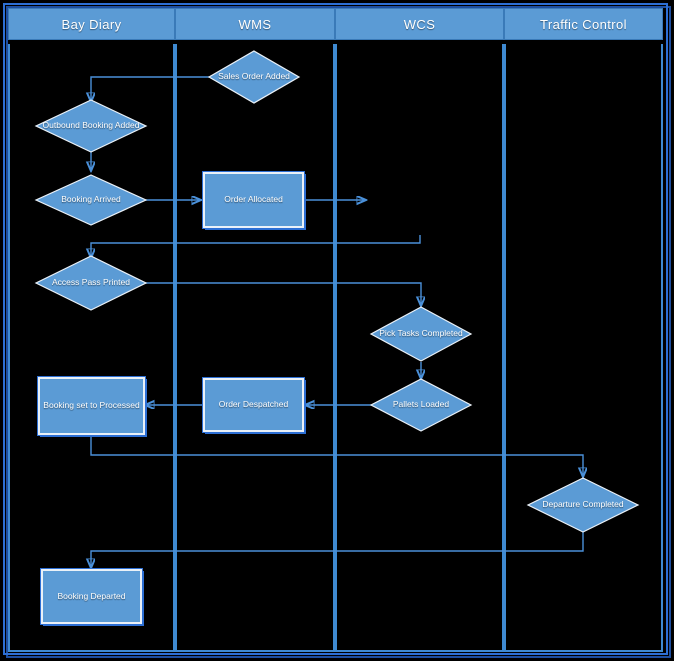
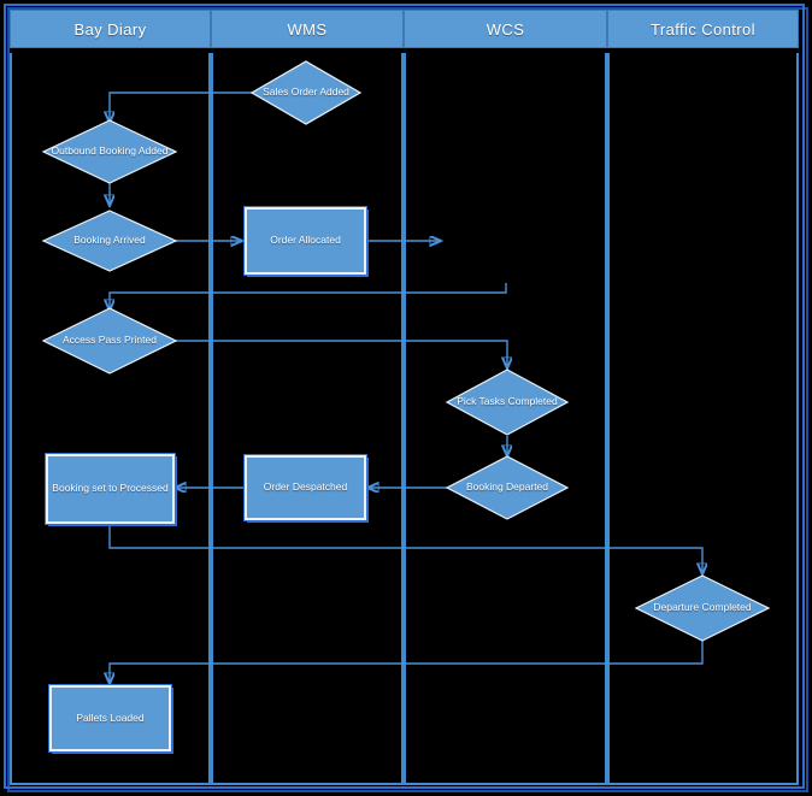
  Bay Diary
  WMS
  WCS
  Traffic Control
  Sales Order Added
  Outbound Booking Added
  Booking Arrived
  Order Allocated
  Access Pass Printed
  Pick Tasks Completed
- Pallets Loaded
+ Booking Departed
  Order Despatched
  Booking set to Processed
  Departure Completed
- Booking Departed
+ Pallets Loaded
